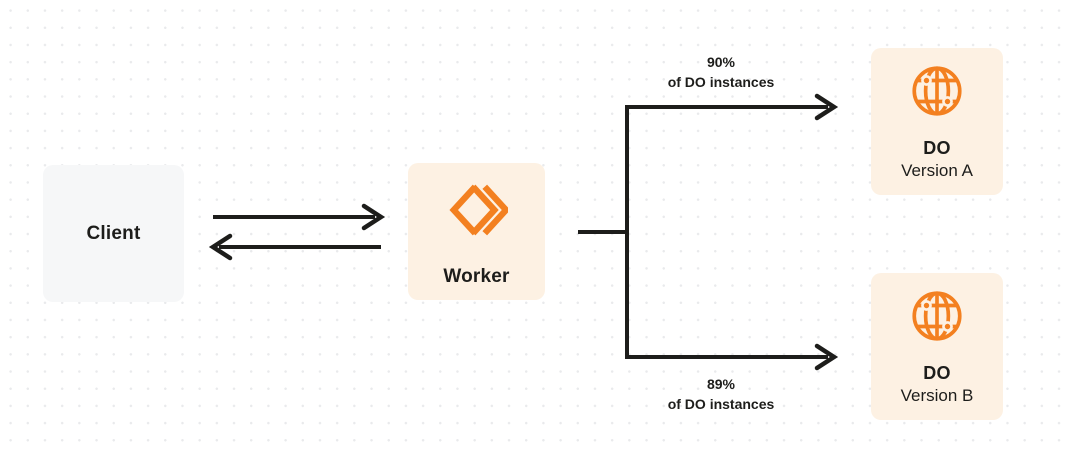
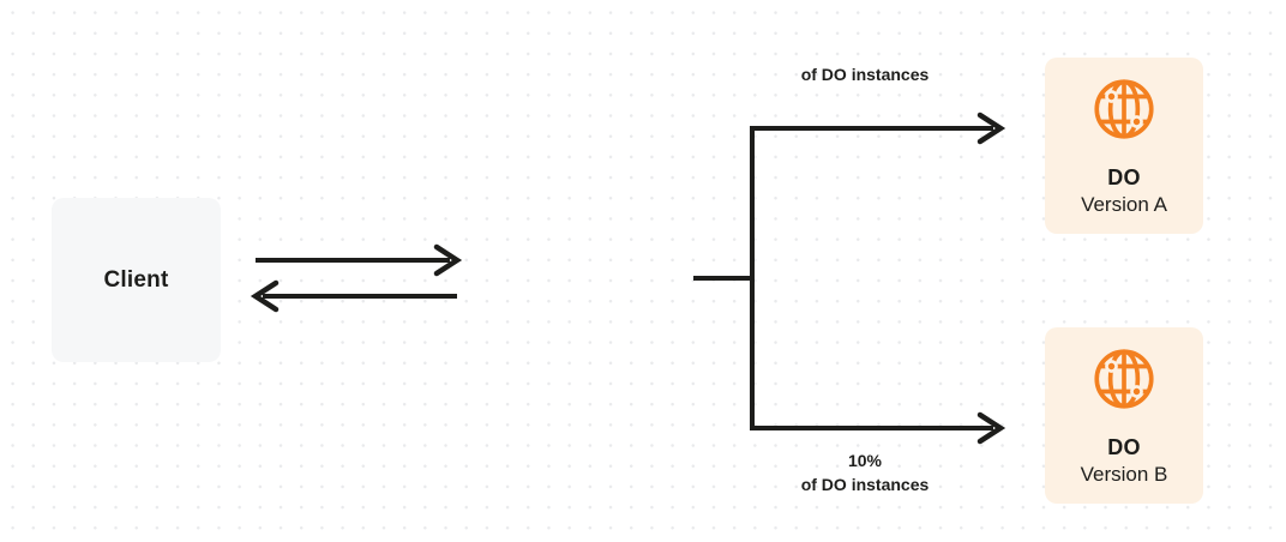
  Client
- Worker
  DO
  Version A
  DO
  Version B
- 90%
  of DO instances
- 89%
+ 10%
  of DO instances
